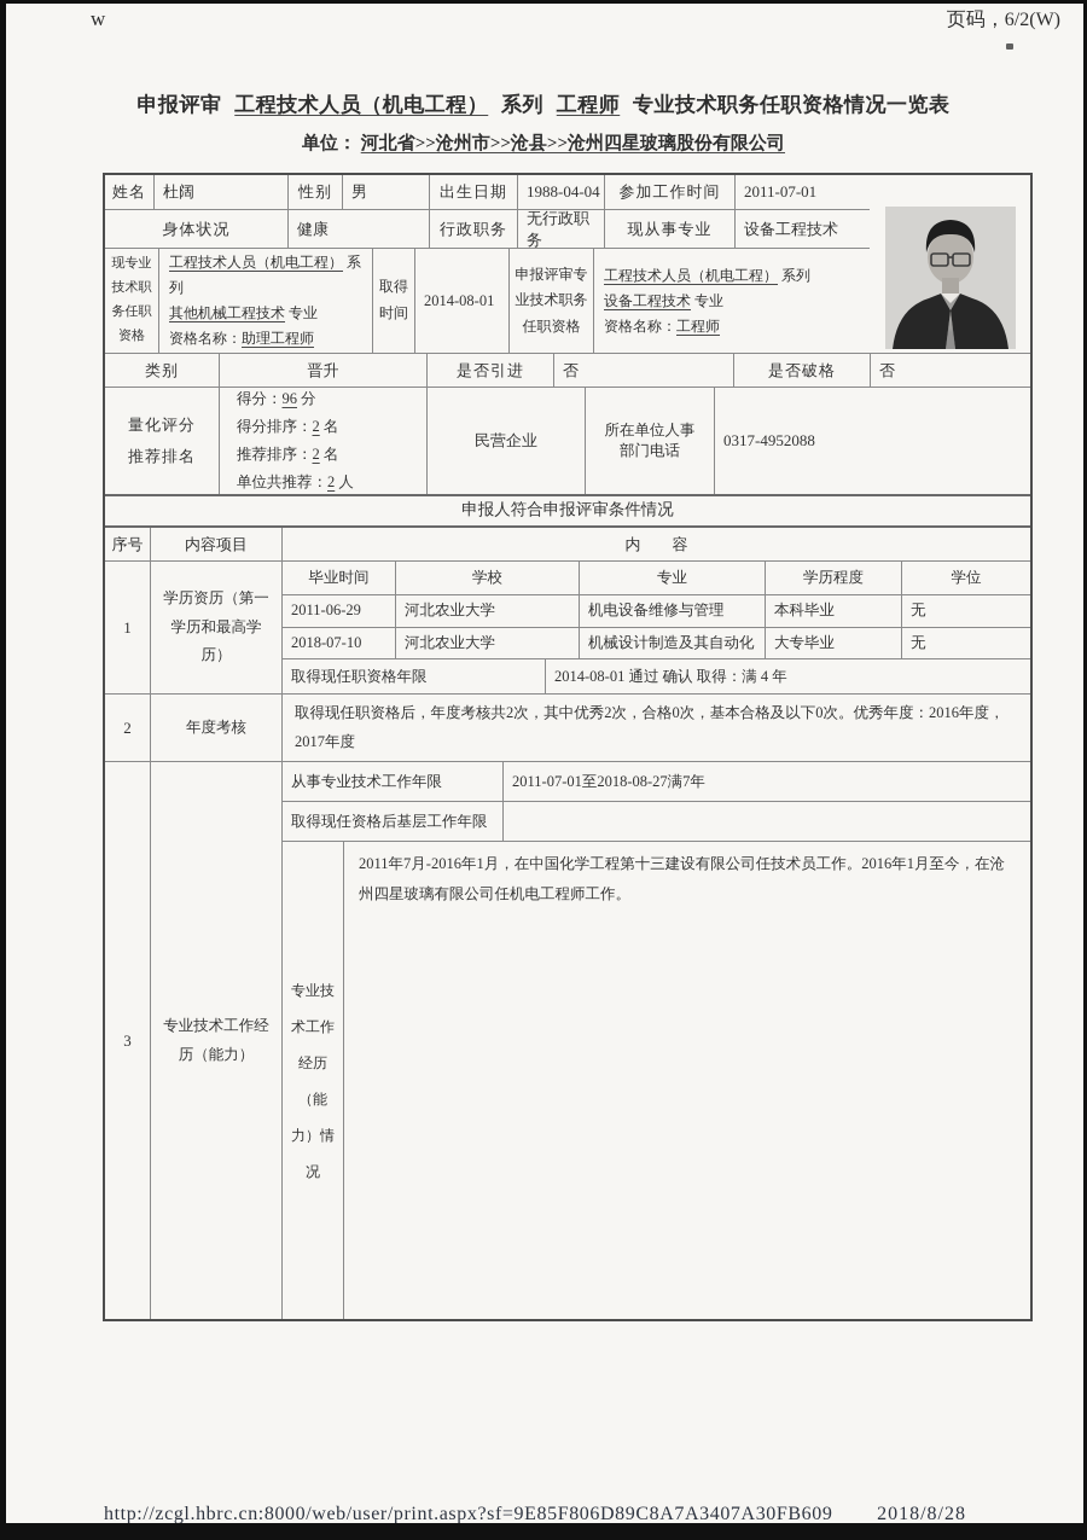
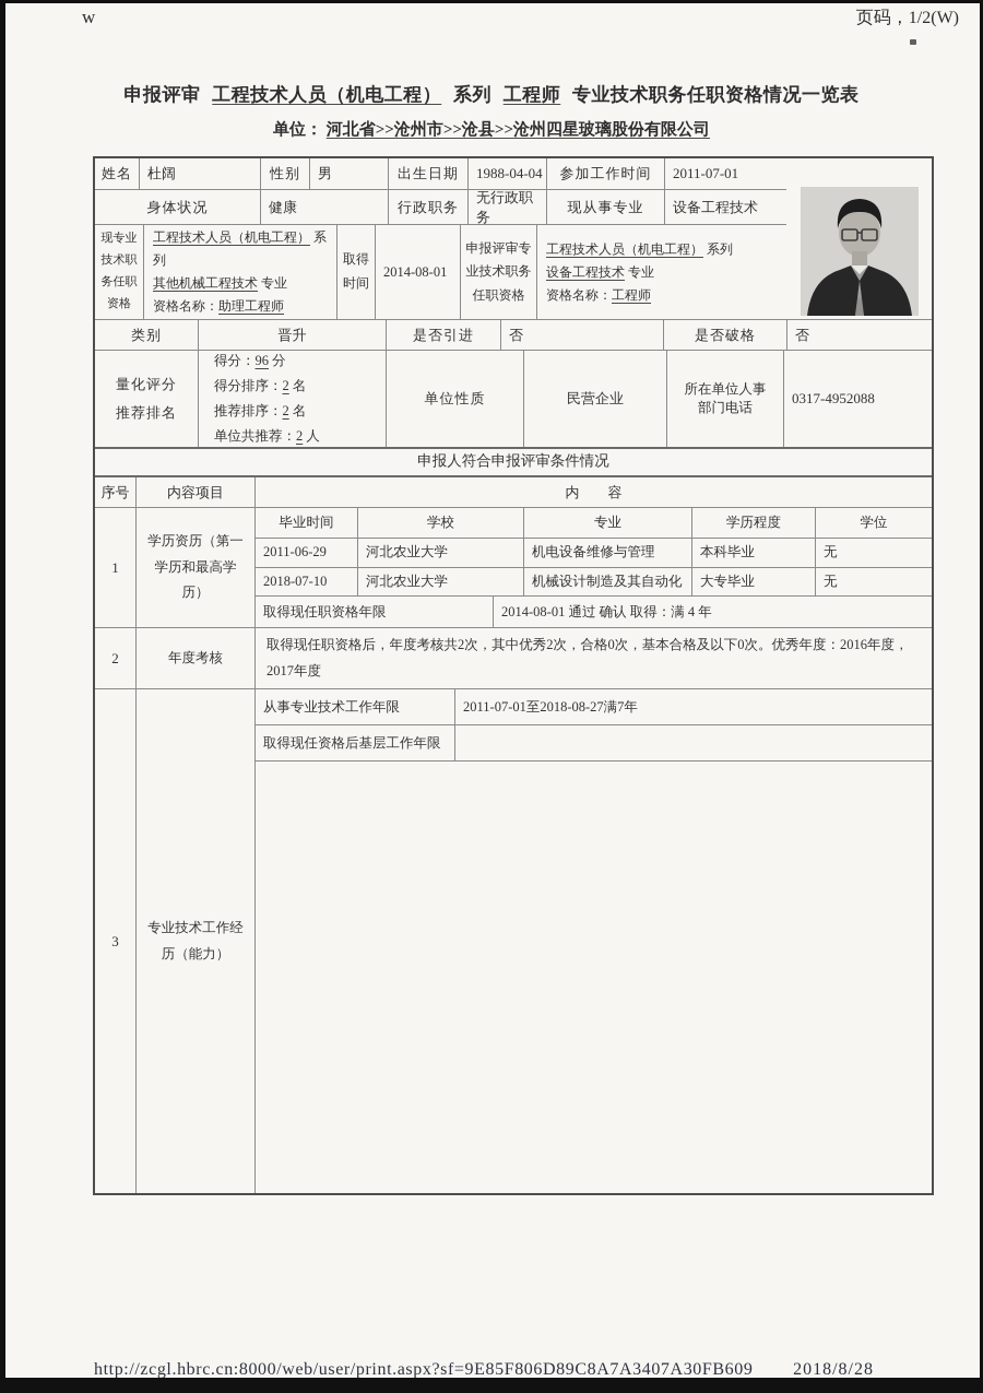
  w
- 页码，6/2(W)
+ 页码，1/2(W)
  申报评审 工程技术人员（机电工程） 系列 工程师 专业技术职务任职资格情况一览表
  单位： 河北省>>沧州市>>沧县>>沧州四星玻璃股份有限公司
  姓名
  杜阔
  性别
  男
  出生日期
  1988-04-04
  参加工作时间
  2011-07-01
  身体状况
  健康
  行政职务
  无行政职务
  现从事专业
  设备工程技术
  现专业技术职务任职资格
  工程技术人员（机电工程） 系列
  其他机械工程技术 专业
  资格名称：助理工程师
  取得时间
  2014-08-01
  申报评审专业技术职务任职资格
  工程技术人员（机电工程） 系列
  设备工程技术 专业
  资格名称：工程师
  类别
  晋升
  是否引进
  否
  是否破格
  否
  量化评分
  推荐排名
  得分：96 分
  得分排序：2 名
  推荐排序：2 名
  单位共推荐：2 人
+ 单位性质
  民营企业
  所在单位人事部门电话
  0317-4952088
  申报人符合申报评审条件情况
  序号
  内容项目
  内 容
  1
  学历资历（第一学历和最高学历）
  毕业时间
  学校
  专业
  学历程度
  学位
  2011-06-29
  河北农业大学
  机电设备维修与管理
  本科毕业
  无
  2018-07-10
  河北农业大学
  机械设计制造及其自动化
  大专毕业
  无
  取得现任职资格年限
  2014-08-01 通过 确认 取得：满 4 年
  2
  年度考核
  取得现任职资格后，年度考核共2次，其中优秀2次，合格0次，基本合格及以下0次。优秀年度：2016年度，2017年度
  3
  专业技术工作经历（能力）
  从事专业技术工作年限
  2011-07-01至2018-08-27满7年
  取得现任资格后基层工作年限
- 专业技术工作经历（能力）情况
- 2011年7月-2016年1月，在中国化学工程第十三建设有限公司任技术员工作。2016年1月至今，在沧州四星玻璃有限公司任机电工程师工作。
  http://zcgl.hbrc.cn:8000/web/user/print.aspx?sf=9E85F806D89C8A7A3407A30FB609 2018/8/28
